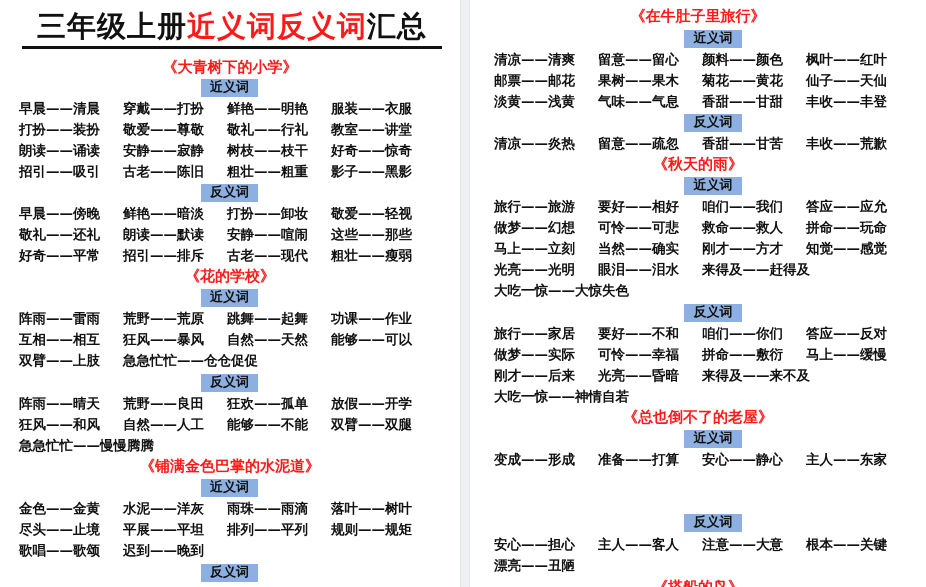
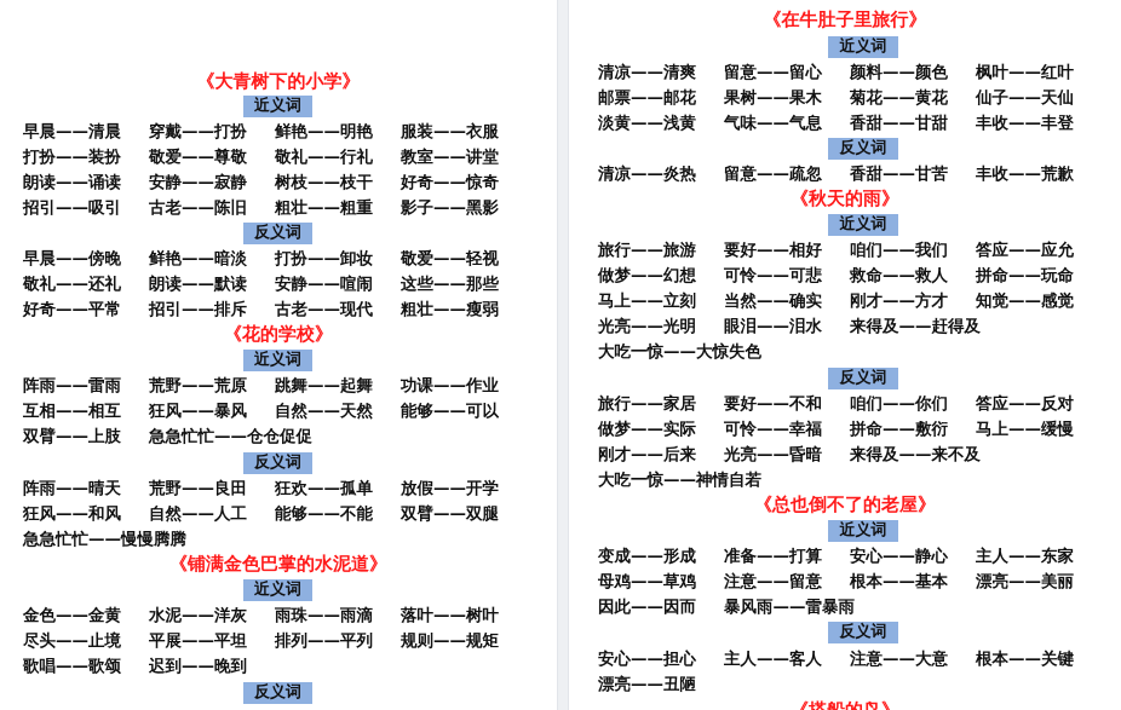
- 三年级上册近义词反义词汇总
  《大青树下的小学》
  近义词
  早晨——清晨 穿戴——打扮 鲜艳——明艳 服装——衣服
  打扮——装扮 敬爱——尊敬 敬礼——行礼 教室——讲堂
  朗读——诵读 安静——寂静 树枝——枝干 好奇——惊奇
  招引——吸引 古老——陈旧 粗壮——粗重 影子——黑影
  反义词
  早晨——傍晚 鲜艳——暗淡 打扮——卸妆 敬爱——轻视
  敬礼——还礼 朗读——默读 安静——喧闹 这些——那些
  好奇——平常 招引——排斥 古老——现代 粗壮——瘦弱
  《花的学校》
  近义词
  阵雨——雷雨 荒野——荒原 跳舞——起舞 功课——作业
  互相——相互 狂风——暴风 自然——天然 能够——可以
  双臂——上肢 急急忙忙——仓仓促促
  反义词
  阵雨——晴天 荒野——良田 狂欢——孤单 放假——开学
  狂风——和风 自然——人工 能够——不能 双臂——双腿
  急急忙忙——慢慢腾腾
  《铺满金色巴掌的水泥道》
  近义词
  金色——金黄 水泥——洋灰 雨珠——雨滴 落叶——树叶
  尽头——止境 平展——平坦 排列——平列 规则——规矩
  歌唱——歌颂 迟到——晚到
  反义词
  《在牛肚子里旅行》
  近义词
  清凉——清爽 留意——留心 颜料——颜色 枫叶——红叶
  邮票——邮花 果树——果木 菊花——黄花 仙子——天仙
  淡黄——浅黄 气味——气息 香甜——甘甜 丰收——丰登
  反义词
  清凉——炎热 留意——疏忽 香甜——甘苦 丰收——荒歉
  《秋天的雨》
  近义词
  旅行——旅游 要好——相好 咱们——我们 答应——应允
  做梦——幻想 可怜——可悲 救命——救人 拼命——玩命
  马上——立刻 当然——确实 刚才——方才 知觉——感觉
  光亮——光明 眼泪——泪水 来得及——赶得及
  大吃一惊——大惊失色
  反义词
  旅行——家居 要好——不和 咱们——你们 答应——反对
  做梦——实际 可怜——幸福 拼命——敷衍 马上——缓慢
  刚才——后来 光亮——昏暗 来得及——来不及
  大吃一惊——神情自若
  《总也倒不了的老屋》
  近义词
  变成——形成 准备——打算 安心——静心 主人——东家
+ 母鸡——草鸡 注意——留意 根本——基本 漂亮——美丽
+ 因此——因而 暴风雨——雷暴雨
  反义词
  安心——担心 主人——客人 注意——大意 根本——关键
  漂亮——丑陋
